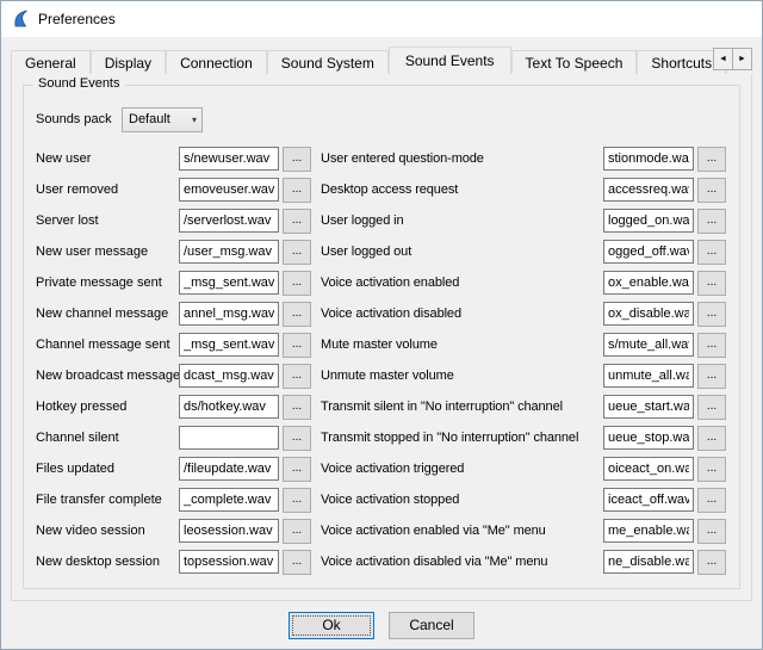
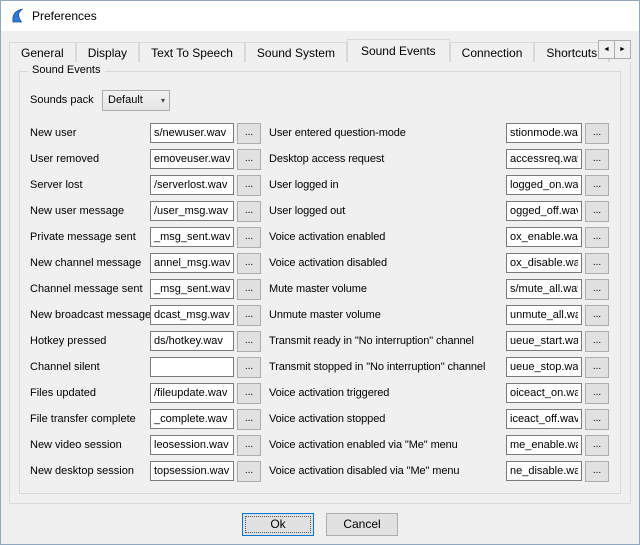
  Preferences
  General
  Display
- Connection
+ Text To Speech
  Sound System
  Sound Events
- Text To Speech
+ Connection
  Shortcuts
  Sound Events
  Sounds pack
  Default
  ▾
  New user
  s/newuser.wav
  ...
  User removed
  emoveuser.wav
  ...
  Server lost
  /serverlost.wav
  ...
  New user message
  /user_msg.wav
  ...
  Private message sent
  _msg_sent.wav
  ...
  New channel message
  annel_msg.wav
  ...
  Channel message sent
  _msg_sent.wav
  ...
  New broadcast message
  dcast_msg.wav
  ...
  Hotkey pressed
  ds/hotkey.wav
  ...
  Channel silent
  ...
  Files updated
  /fileupdate.wav
  ...
  File transfer complete
  _complete.wav
  ...
  New video session
  leosession.wav
  ...
  New desktop session
  topsession.wav
  ...
  User entered question-mode
  stionmode.wa
  ...
  Desktop access request
  accessreq.wa
  ...
  User logged in
  logged_on.wa
  ...
  User logged out
  ogged_off.wa
  ...
  Voice activation enabled
  ox_enable.wa
  ...
  Voice activation disabled
  ox_disable.wa
  ...
  Mute master volume
  s/mute_all.wa
  ...
  Unmute master volume
  unmute_all.wa
  ...
- Transmit silent in "No interruption" channel
+ Transmit ready in "No interruption" channel
  ueue_start.wa
  ...
  Transmit stopped in "No interruption" channel
  ueue_stop.wa
  ...
  Voice activation triggered
  oiceact_on.wa
  ...
  Voice activation stopped
  iceact_off.wav
  ...
  Voice activation enabled via "Me" menu
  me_enable.w
  ...
  Voice activation disabled via "Me" menu
  ne_disable.wa
  ...
  Ok
  Cancel
